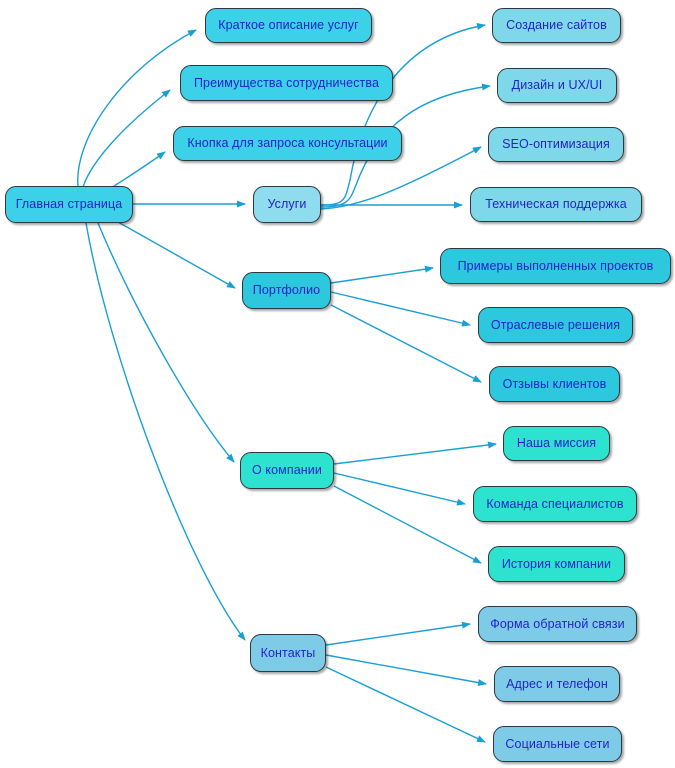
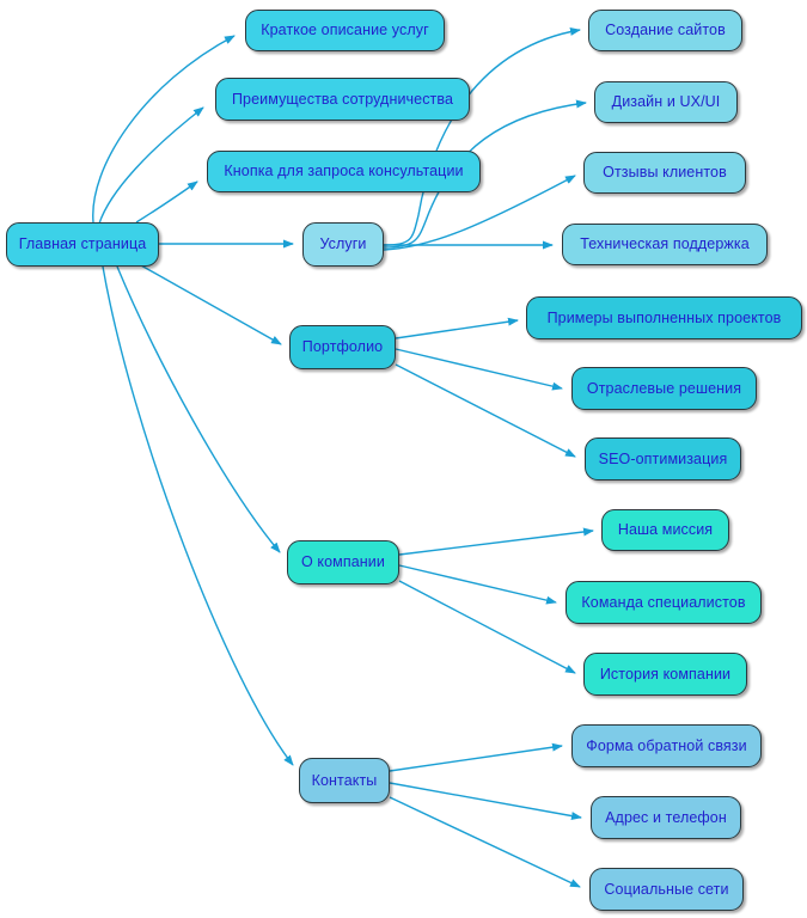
  Главная страница
  Краткое описание услуг
  Преимущества сотрудничества
  Кнопка для запроса консультации
  Услуги
  Создание сайтов
  Дизайн и UX/UI
- SEO-оптимизация
+ Отзывы клиентов
  Техническая поддержка
  Портфолио
  Примеры выполненных проектов
  Отраслевые решения
- Отзывы клиентов
+ SEO-оптимизация
  О компании
  Наша миссия
  Команда специалистов
  История компании
  Контакты
  Форма обратной связи
  Адрес и телефон
  Социальные сети
